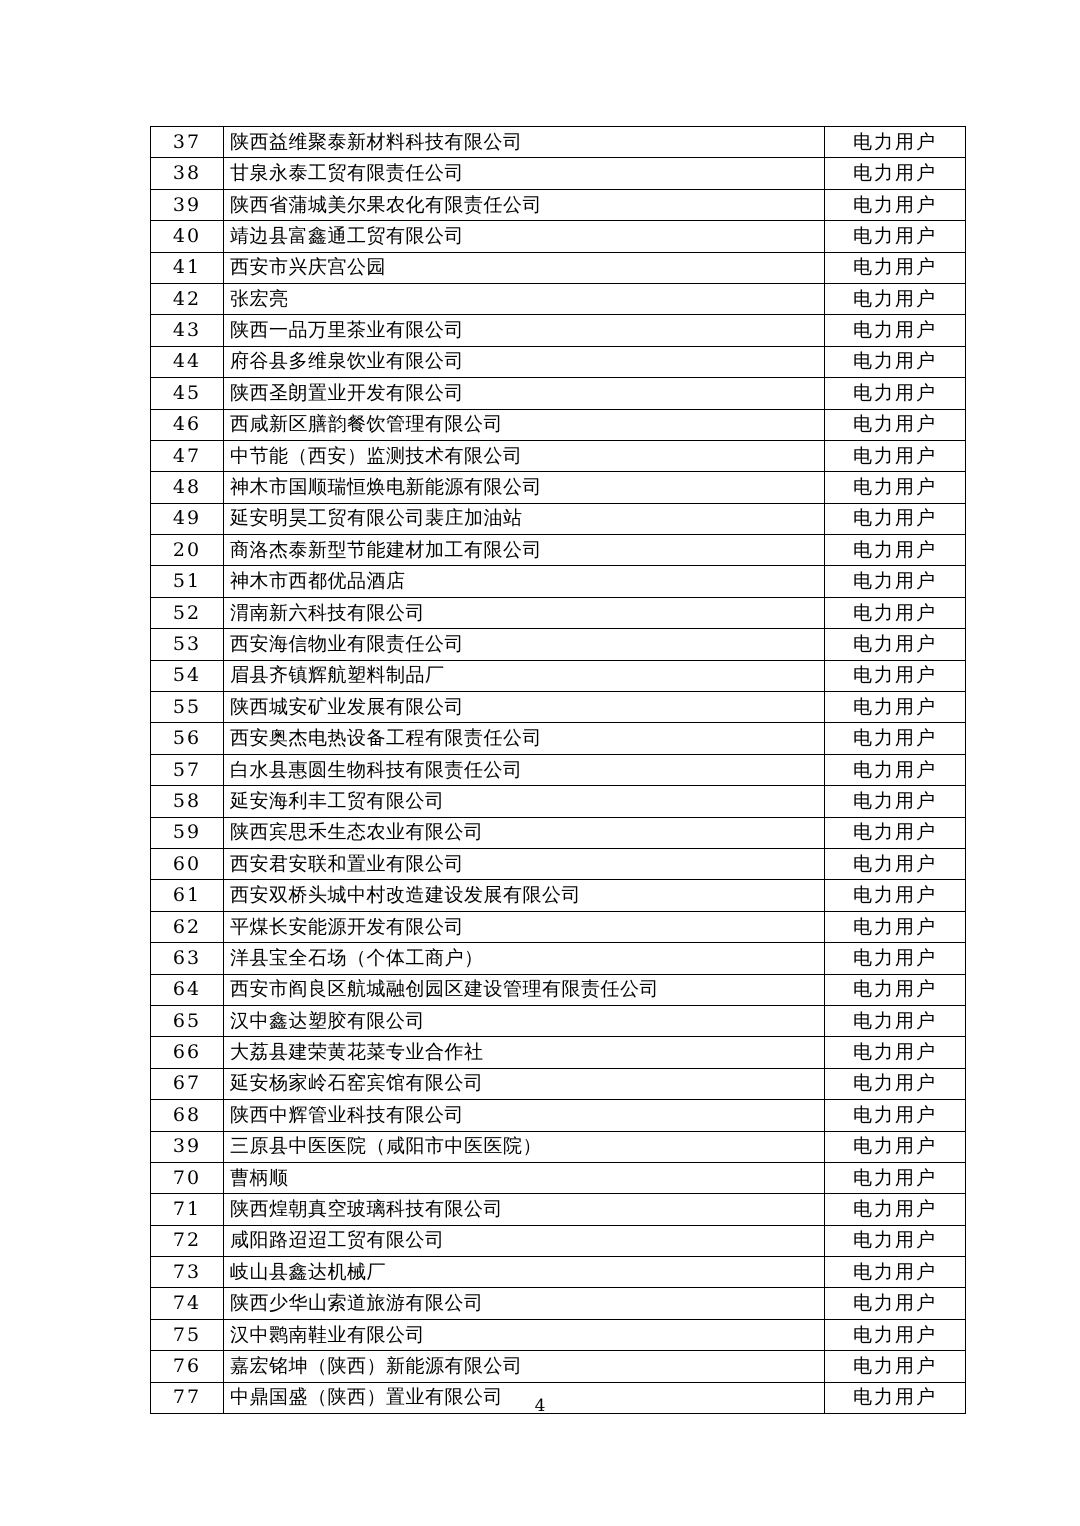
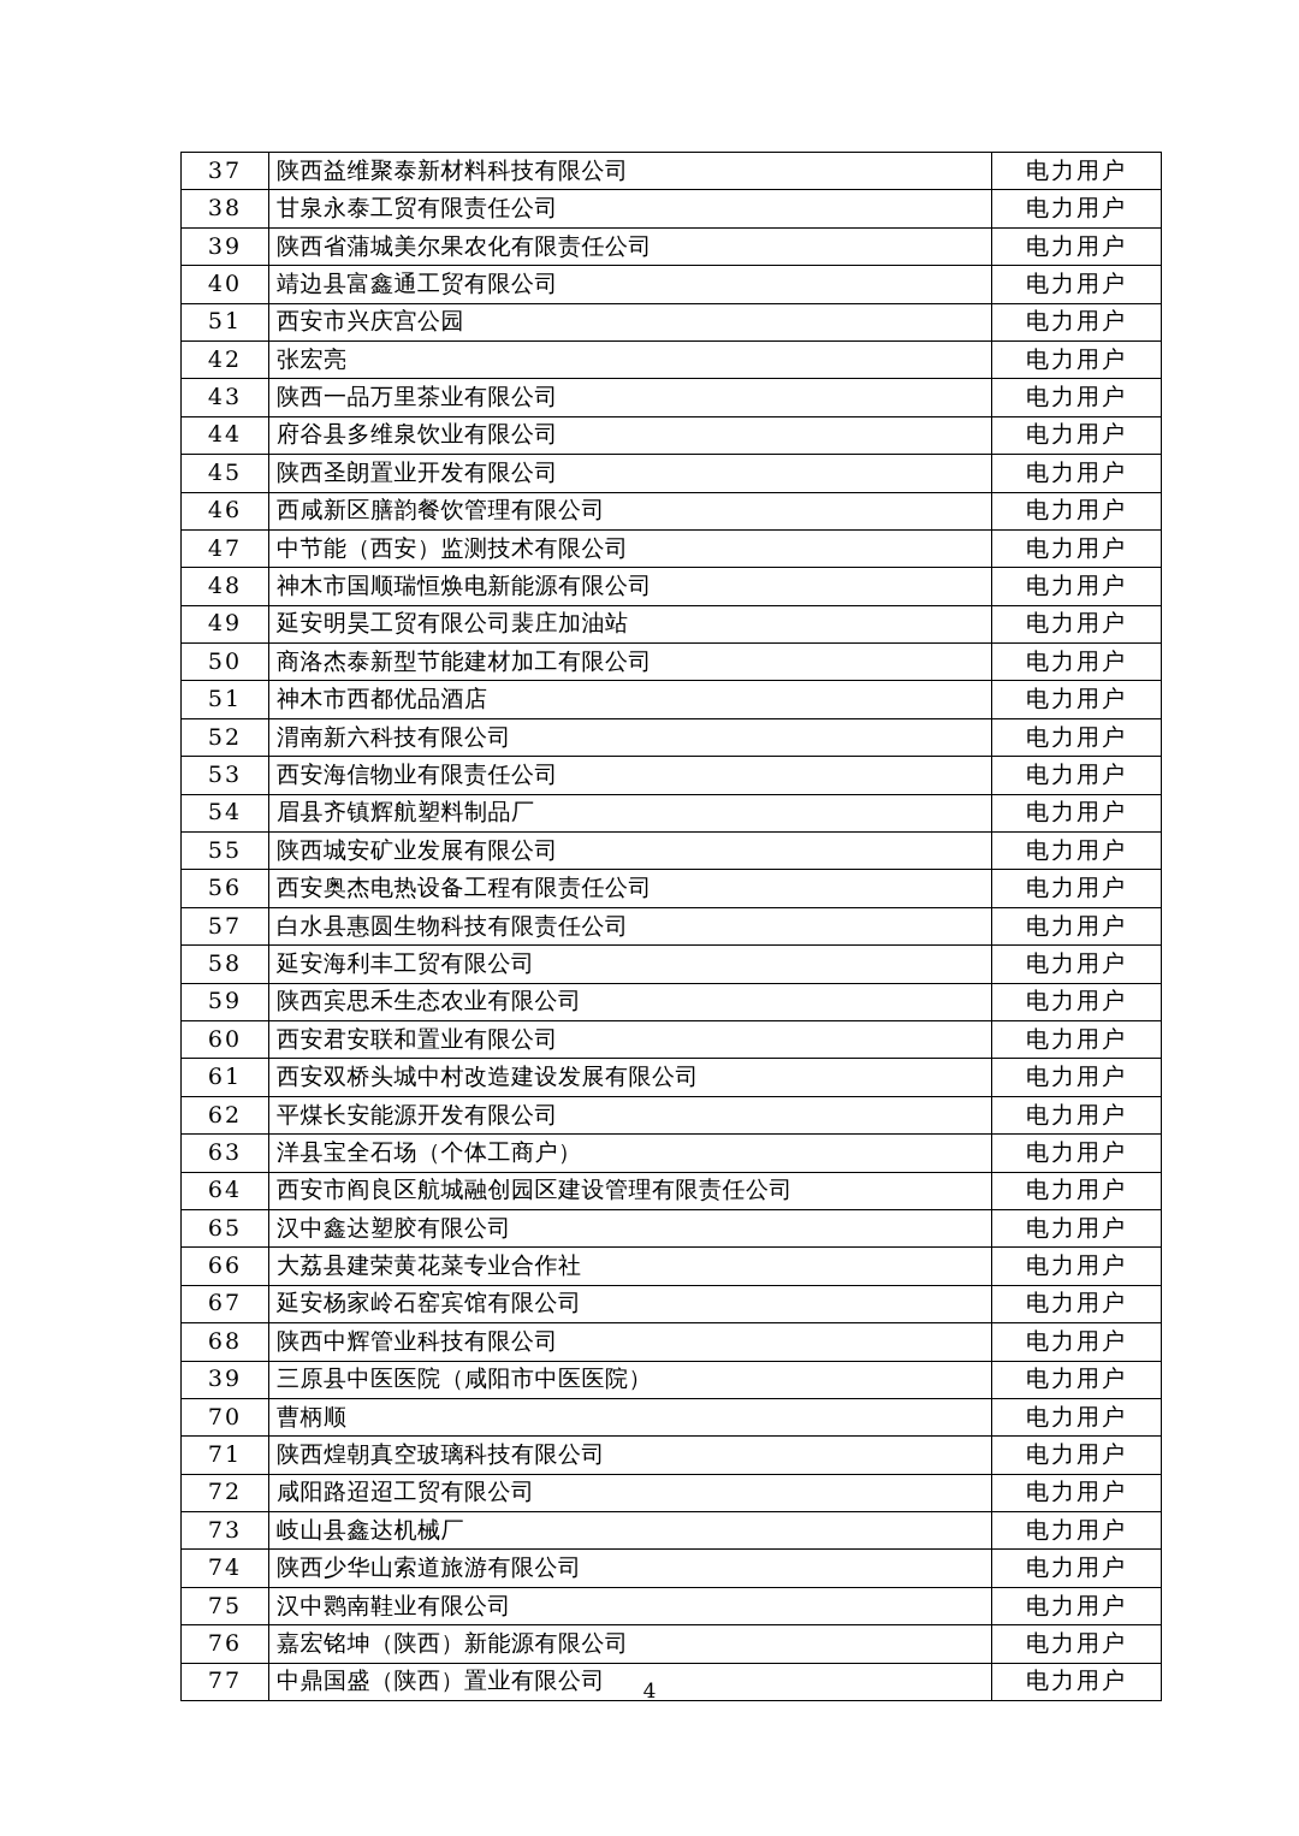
  37	陕西益维聚泰新材料科技有限公司	电力用户
  38	甘泉永泰工贸有限责任公司	电力用户
  39	陕西省蒲城美尔果农化有限责任公司	电力用户
  40	靖边县富鑫通工贸有限公司	电力用户
- 41	西安市兴庆宫公园	电力用户
+ 51	西安市兴庆宫公园	电力用户
  42	张宏亮	电力用户
  43	陕西一品万里茶业有限公司	电力用户
  44	府谷县多维泉饮业有限公司	电力用户
  45	陕西圣朗置业开发有限公司	电力用户
  46	西咸新区膳韵餐饮管理有限公司	电力用户
  47	中节能（西安）监测技术有限公司	电力用户
  48	神木市国顺瑞恒焕电新能源有限公司	电力用户
  49	延安明昊工贸有限公司裴庄加油站	电力用户
- 20	商洛杰泰新型节能建材加工有限公司	电力用户
+ 50	商洛杰泰新型节能建材加工有限公司	电力用户
  51	神木市西都优品酒店	电力用户
  52	渭南新六科技有限公司	电力用户
  53	西安海信物业有限责任公司	电力用户
  54	眉县齐镇辉航塑料制品厂	电力用户
  55	陕西城安矿业发展有限公司	电力用户
  56	西安奥杰电热设备工程有限责任公司	电力用户
  57	白水县惠圆生物科技有限责任公司	电力用户
  58	延安海利丰工贸有限公司	电力用户
  59	陕西宾思禾生态农业有限公司	电力用户
  60	西安君安联和置业有限公司	电力用户
  61	西安双桥头城中村改造建设发展有限公司	电力用户
  62	平煤长安能源开发有限公司	电力用户
  63	洋县宝全石场（个体工商户）	电力用户
  64	西安市阎良区航城融创园区建设管理有限责任公司	电力用户
  65	汉中鑫达塑胶有限公司	电力用户
  66	大荔县建荣黄花菜专业合作社	电力用户
  67	延安杨家岭石窑宾馆有限公司	电力用户
  68	陕西中辉管业科技有限公司	电力用户
  39	三原县中医医院（咸阳市中医医院）	电力用户
  70	曹柄顺	电力用户
  71	陕西煌朝真空玻璃科技有限公司	电力用户
  72	咸阳路迢迢工贸有限公司	电力用户
  73	岐山县鑫达机械厂	电力用户
  74	陕西少华山索道旅游有限公司	电力用户
  75	汉中鹮南鞋业有限公司	电力用户
  76	嘉宏铭坤（陕西）新能源有限公司	电力用户
  77	中鼎国盛（陕西）置业有限公司	电力用户
  4
